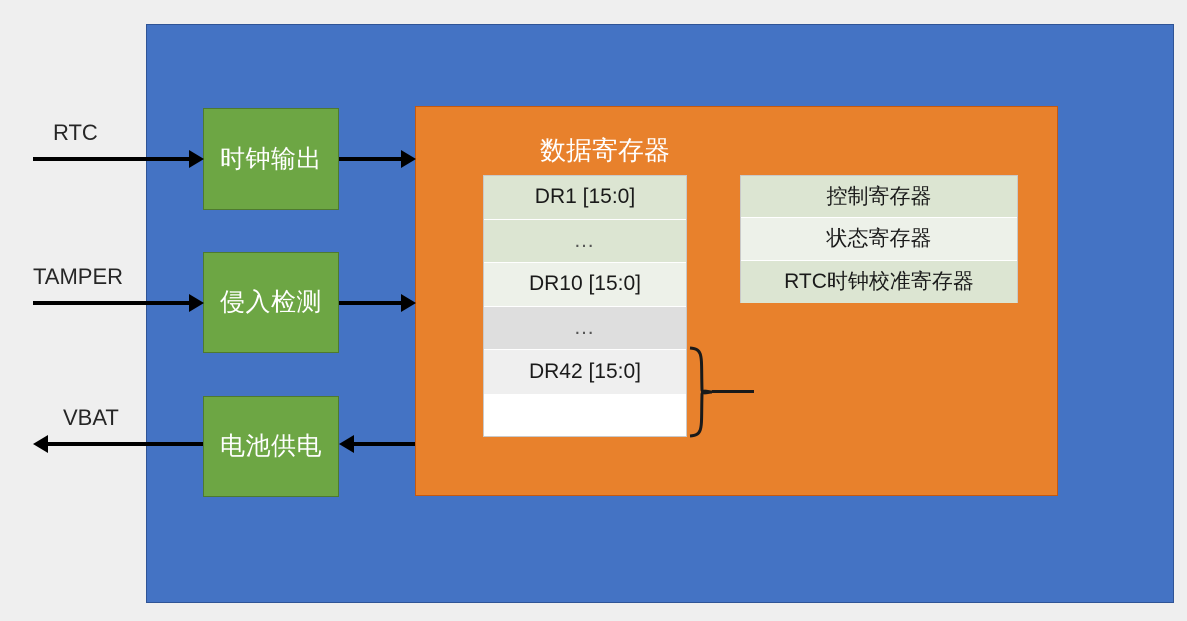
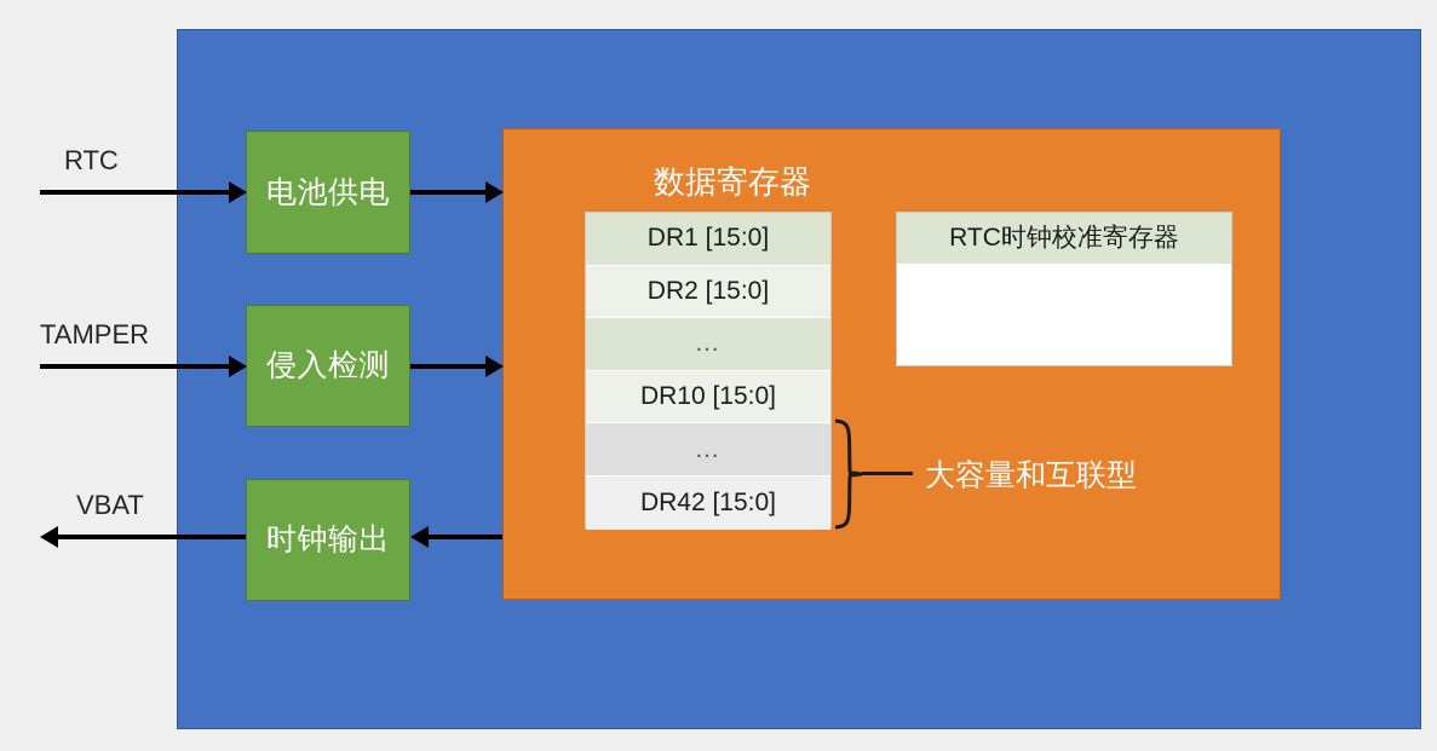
  RTC
  TAMPER
  VBAT
- 时钟输出
+ 电池供电
  侵入检测
- 电池供电
+ 时钟输出
  数据寄存器
  DR1 [15:0]
+ DR2 [15:0]
  …
  DR10 [15:0]
  …
  DR42 [15:0]
- 控制寄存器
- 状态寄存器
  RTC时钟校准寄存器
+ 大容量和互联型
